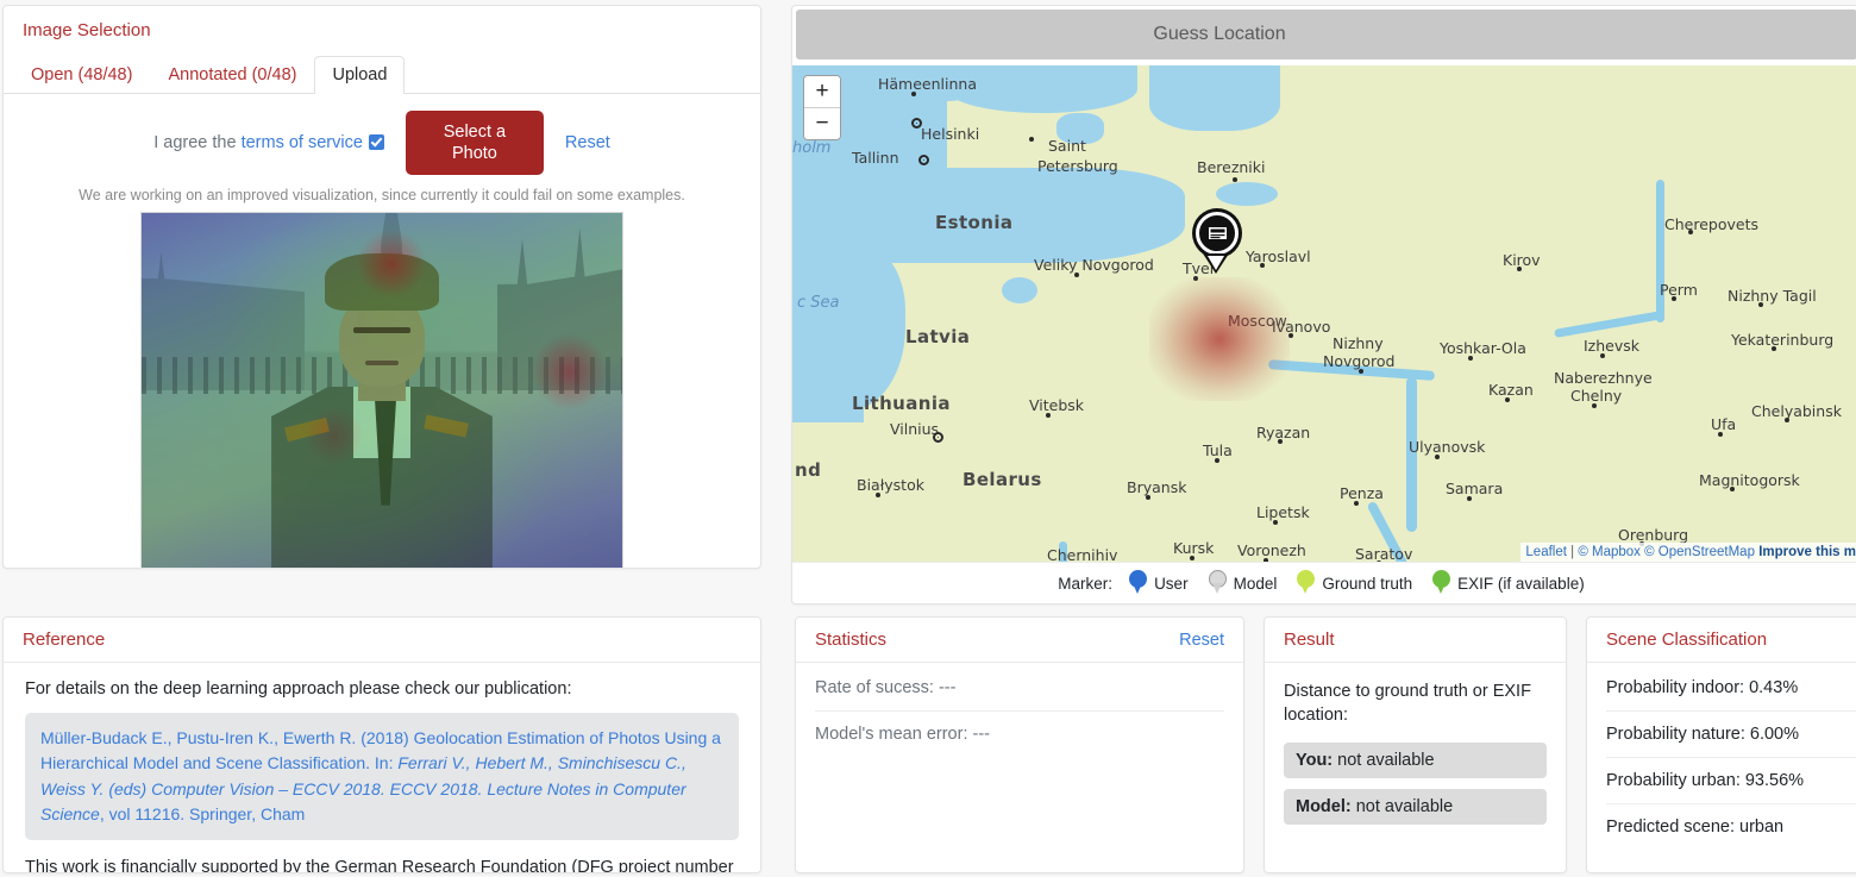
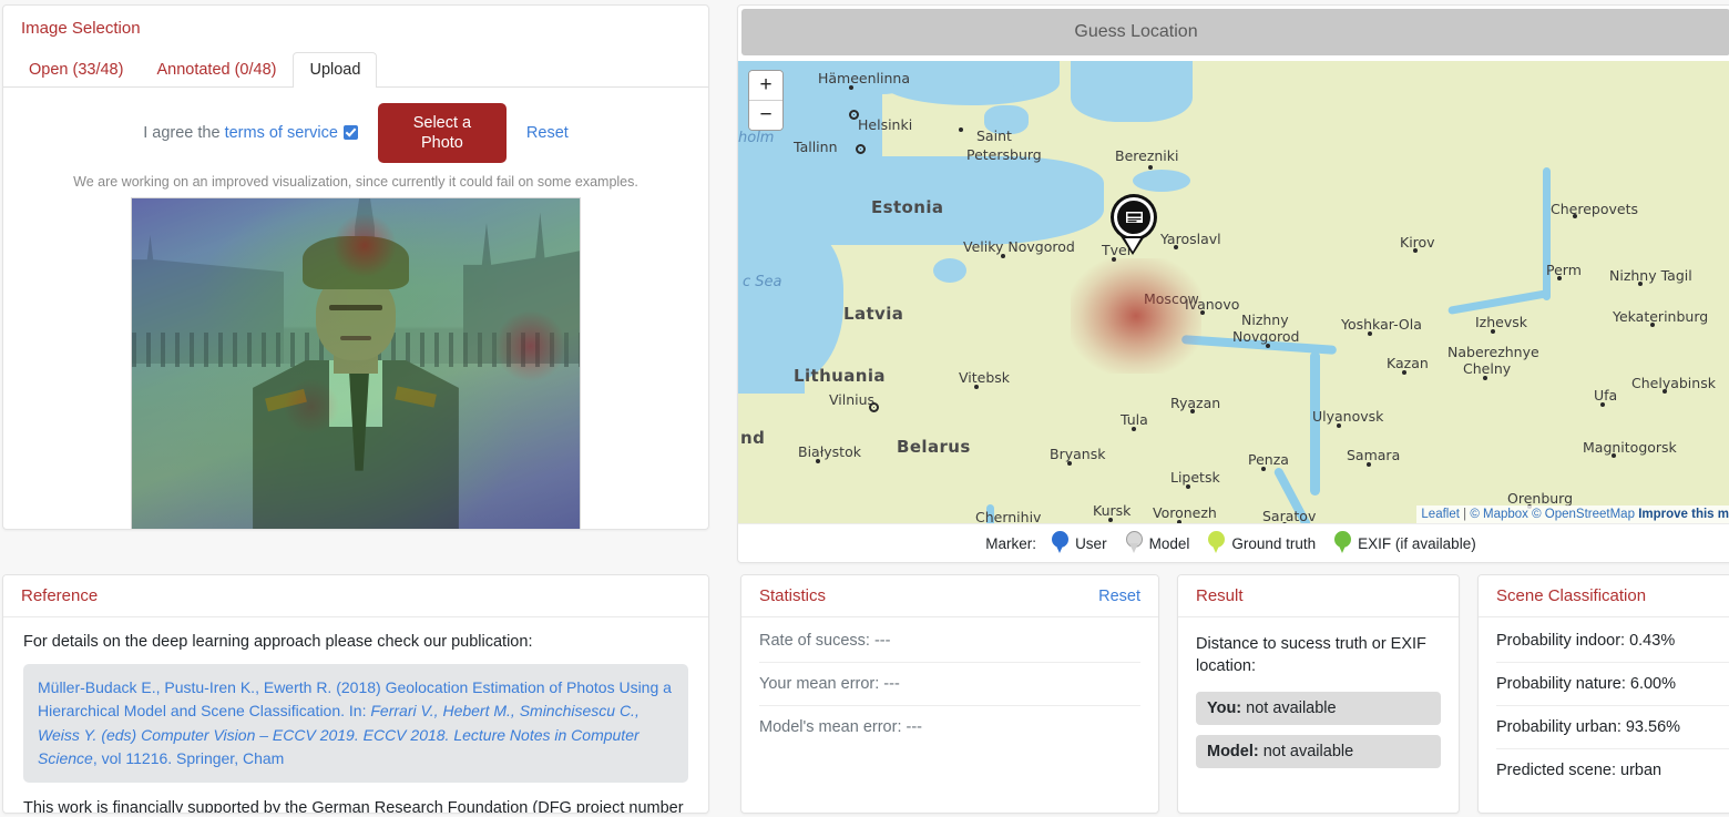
  Image Selection
- Open (48/48)
+ Open (33/48)
  Annotated (0/48)
  Upload
  I agree the terms of service
  Select a Photo
  Reset
  We are working on an improved visualization, since currently it could fail on some examples.
  Reference
  For details on the deep learning approach please check our publication:
- Müller-Budack E., Pustu-Iren K., Ewerth R. (2018) Geolocation Estimation of Photos Using a Hierarchical Model and Scene Classification. In: Ferrari V., Hebert M., Sminchisescu C., Weiss Y. (eds) Computer Vision – ECCV 2018. ECCV 2018. Lecture Notes in Computer Science, vol 11216. Springer, Cham
+ Müller-Budack E., Pustu-Iren K., Ewerth R. (2018) Geolocation Estimation of Photos Using a Hierarchical Model and Scene Classification. In: Ferrari V., Hebert M., Sminchisescu C., Weiss Y. (eds) Computer Vision – ECCV 2019. ECCV 2018. Lecture Notes in Computer Science, vol 11216. Springer, Cham
  This work is financially supported by the German Research Foundation (DFG project number
  Guess Location
  +
  −
  Estonia
  Latvia
  Lithuania
  Belarus
  nd
  c Sea
  holm
  Hämeenlinna
  Helsinki
  Tallinn
  Saint
  Petersburg
  Veliky Novgorod
  Berezniki
  Kirov
  Cherepovets
  Perm
  Nizhny Tagil
  Yekaterinburg
  Yaroslavl
  Nizhny
  Novgorod
  Yoshkar-Ola
  Kazan
  Izhevsk
  Naberezhnye
  Chelny
  Ufa
  Chelyabinsk
  Magnitogorsk
  Tver
  Vitebsk
  Vilnius
  Białystok
  Ryazan
  Tula
  Bryansk
  Lipetsk
  Kursk
  Voronezh
  Chernihiv
  Penza
  Ulyanovsk
  Samara
  Saratov
  Orenburg
  Leaflet | © Mapbox © OpenStreetMap Improve this m
  Marker:
  User
  Model
  Ground truth
  EXIF (if available)
  Statistics
  Reset
  Rate of sucess: ---
+ Your mean error: ---
  Model's mean error: ---
  Result
- Distance to ground truth or EXIF location:
+ Distance to sucess truth or EXIF location:
  You: not available
  Model: not available
  Scene Classification
  Probability indoor: 0.43%
  Probability nature: 6.00%
  Probability urban: 93.56%
  Predicted scene: urban
